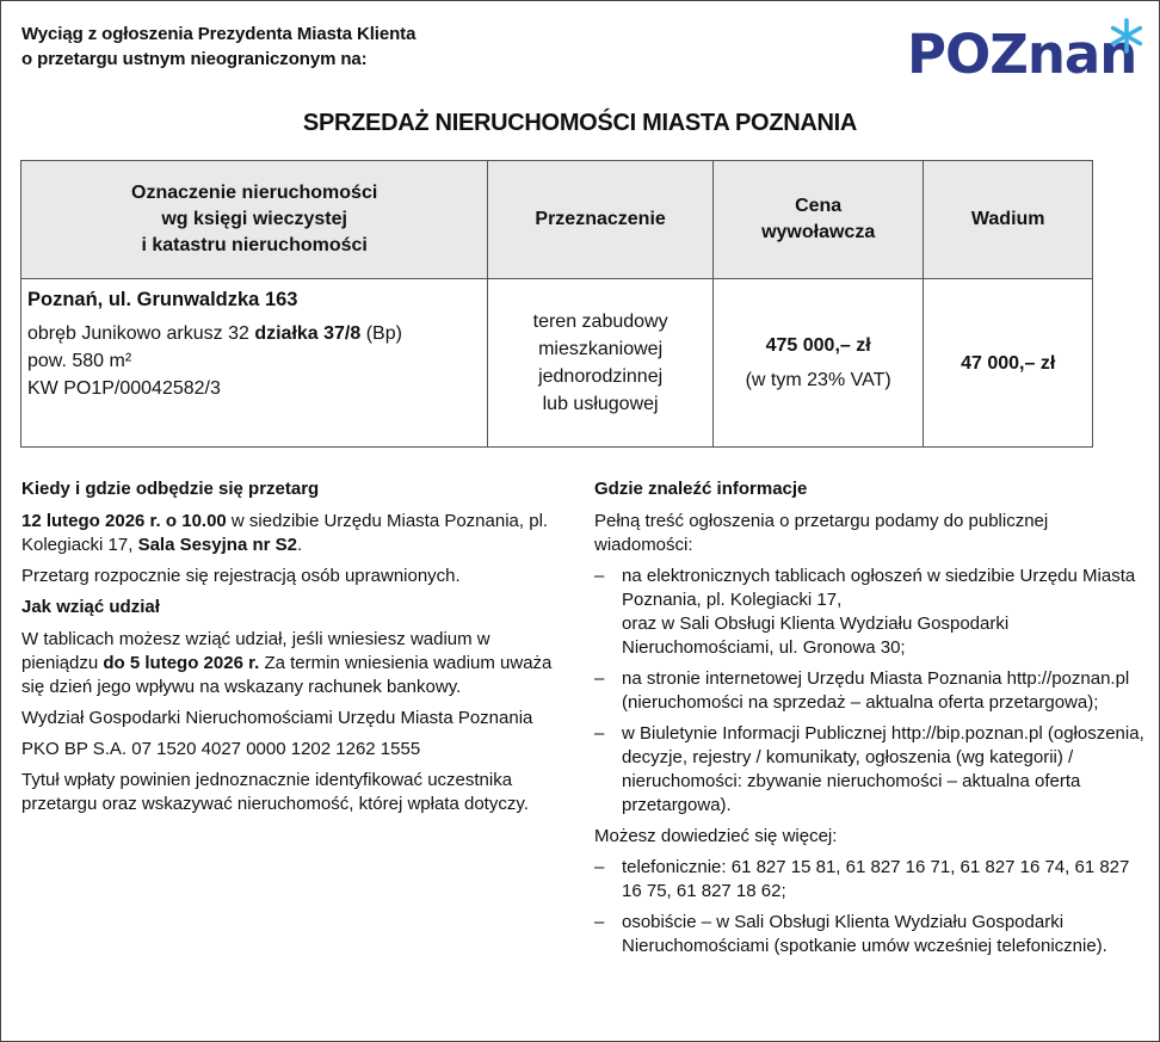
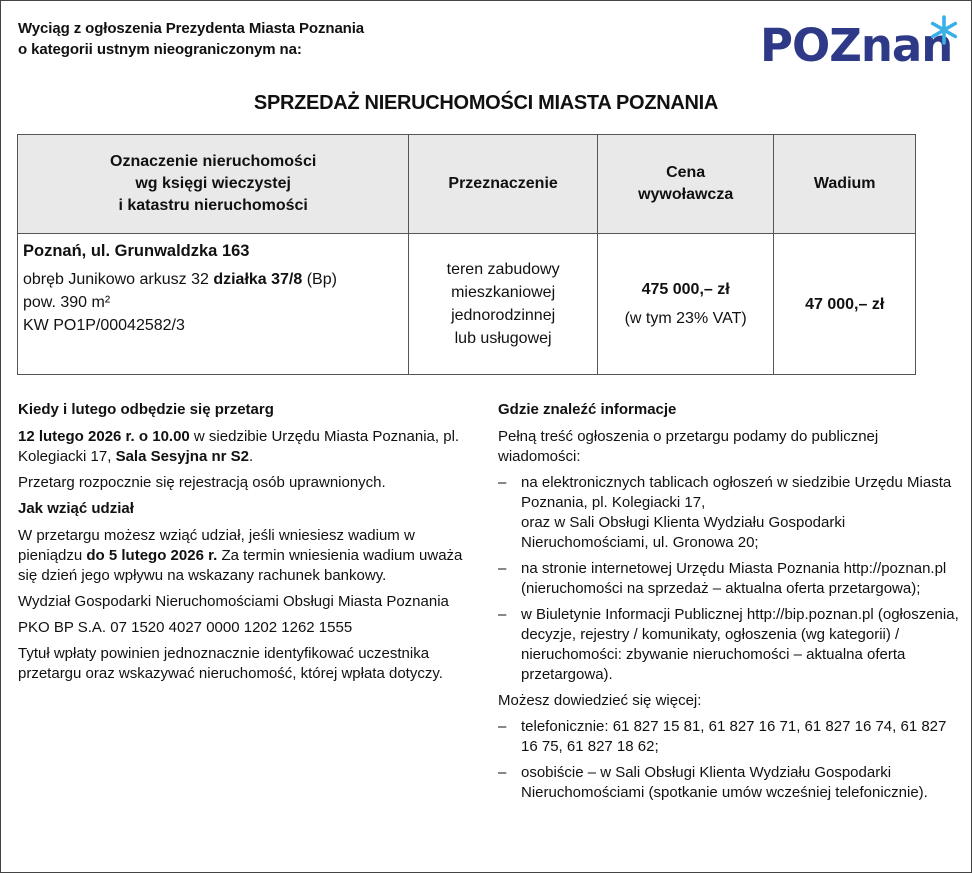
- Wyciąg z ogłoszenia Prezydenta Miasta Klienta
+ Wyciąg z ogłoszenia Prezydenta Miasta Poznania
- o przetargu ustnym nieograniczonym na:
+ o kategorii ustnym nieograniczonym na:
  POZnan
  SPRZEDAŻ NIERUCHOMOŚCI MIASTA POZNANIA
  Oznaczenie nieruchomości wg księgi wieczystej i katastru nieruchomości	Przeznaczenie	Cena wywoławcza	Wadium
- Poznań, ul. Grunwaldzka 163 obręb Junikowo arkusz 32 działka 37/8 (Bp) pow. 580 m² KW PO1P/00042582/3	teren zabudowy mieszkaniowej jednorodzinnej lub usługowej	475 000,– zł (w tym 23% VAT)	47 000,– zł
+ Poznań, ul. Grunwaldzka 163 obręb Junikowo arkusz 32 działka 37/8 (Bp) pow. 390 m² KW PO1P/00042582/3	teren zabudowy mieszkaniowej jednorodzinnej lub usługowej	475 000,– zł (w tym 23% VAT)	47 000,– zł
- Kiedy i gdzie odbędzie się przetarg
+ Kiedy i lutego odbędzie się przetarg
  12 lutego 2026 r. o 10.00 w siedzibie Urzędu Miasta Poznania, pl. Kolegiacki 17, Sala Sesyjna nr S2.
  Przetarg rozpocznie się rejestracją osób uprawnionych.
  Jak wziąć udział
- W tablicach możesz wziąć udział, jeśli wniesiesz wadium w pieniądzu do 5 lutego 2026 r. Za termin wniesienia wadium uważa się dzień jego wpływu na wskazany rachunek bankowy.
+ W przetargu możesz wziąć udział, jeśli wniesiesz wadium w pieniądzu do 5 lutego 2026 r. Za termin wniesienia wadium uważa się dzień jego wpływu na wskazany rachunek bankowy.
- Wydział Gospodarki Nieruchomościami Urzędu Miasta Poznania
+ Wydział Gospodarki Nieruchomościami Obsługi Miasta Poznania
  PKO BP S.A. 07 1520 4027 0000 1202 1262 1555
  Tytuł wpłaty powinien jednoznacznie identyfikować uczestnika przetargu oraz wskazywać nieruchomość, której wpłata dotyczy.
  Gdzie znaleźć informacje
  Pełną treść ogłoszenia o przetargu podamy do publicznej wiadomości:
  –
  na elektronicznych tablicach ogłoszeń w siedzibie Urzędu Miasta Poznania, pl. Kolegiacki 17,
- oraz w Sali Obsługi Klienta Wydziału Gospodarki Nieruchomościami, ul. Gronowa 30;
+ oraz w Sali Obsługi Klienta Wydziału Gospodarki Nieruchomościami, ul. Gronowa 20;
  –
  na stronie internetowej Urzędu Miasta Poznania http://poznan.pl (nieruchomości na sprzedaż – aktualna oferta przetargowa);
  –
  w Biuletynie Informacji Publicznej http://bip.poznan.pl (ogłoszenia, decyzje, rejestry / komunikaty, ogłoszenia (wg kategorii) / nieruchomości: zbywanie nieruchomości – aktualna oferta przetargowa).
  Możesz dowiedzieć się więcej:
  –
  telefonicznie: 61 827 15 81, 61 827 16 71, 61 827 16 74, 61 827 16 75, 61 827 18 62;
  –
  osobiście – w Sali Obsługi Klienta Wydziału Gospodarki Nieruchomościami (spotkanie umów wcześniej telefonicznie).
